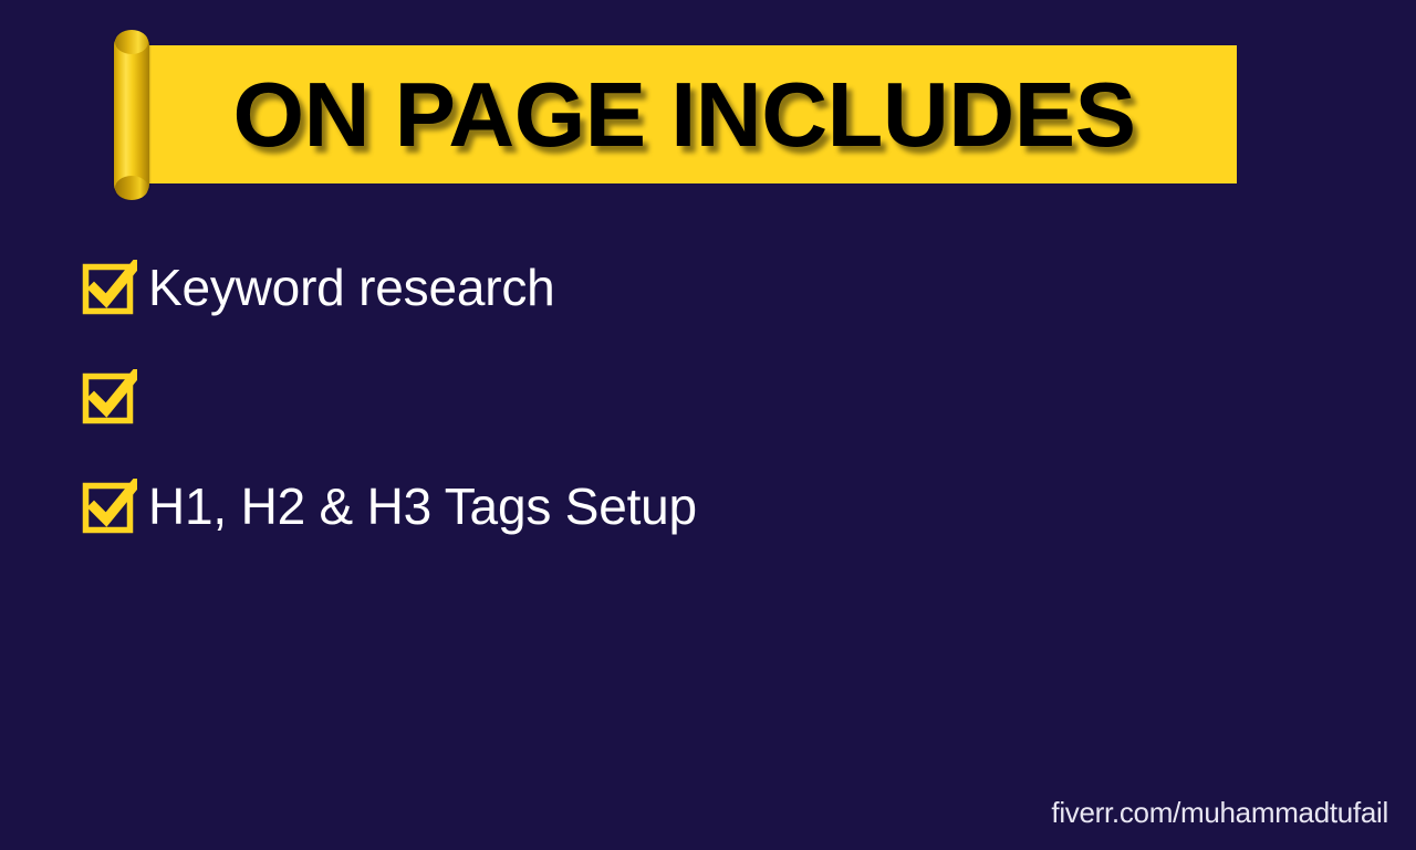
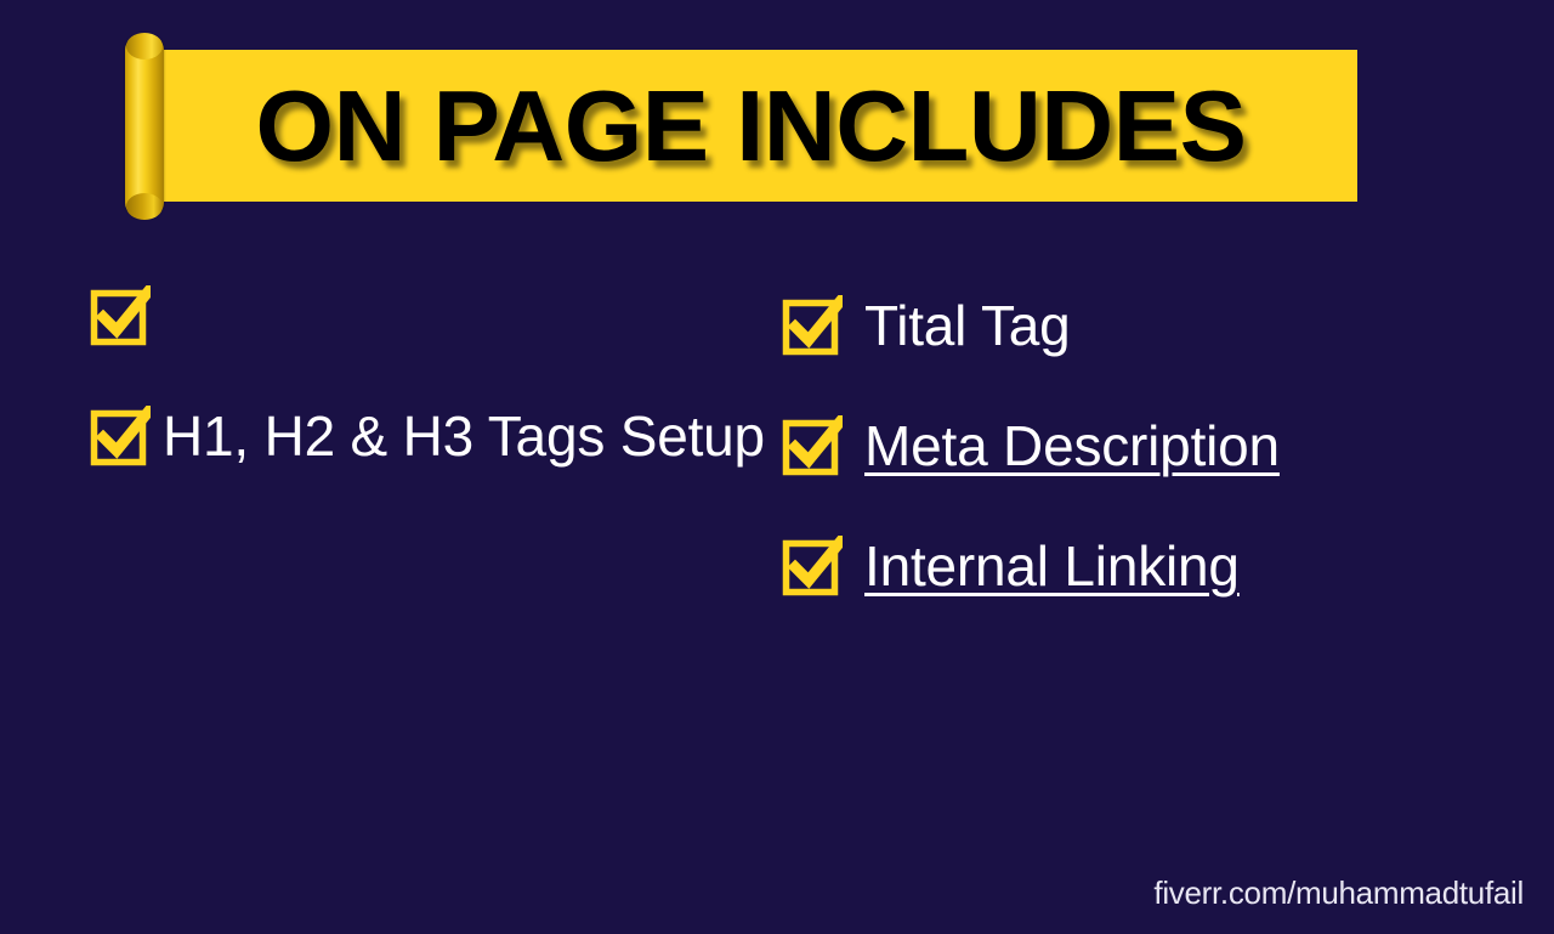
  ON PAGE INCLUDES
- Keyword research
  H1, H2 & H3 Tags Setup
+ Tital Tag
+ Meta Description
+ Internal Linking
  fiverr.com/muhammadtufail
